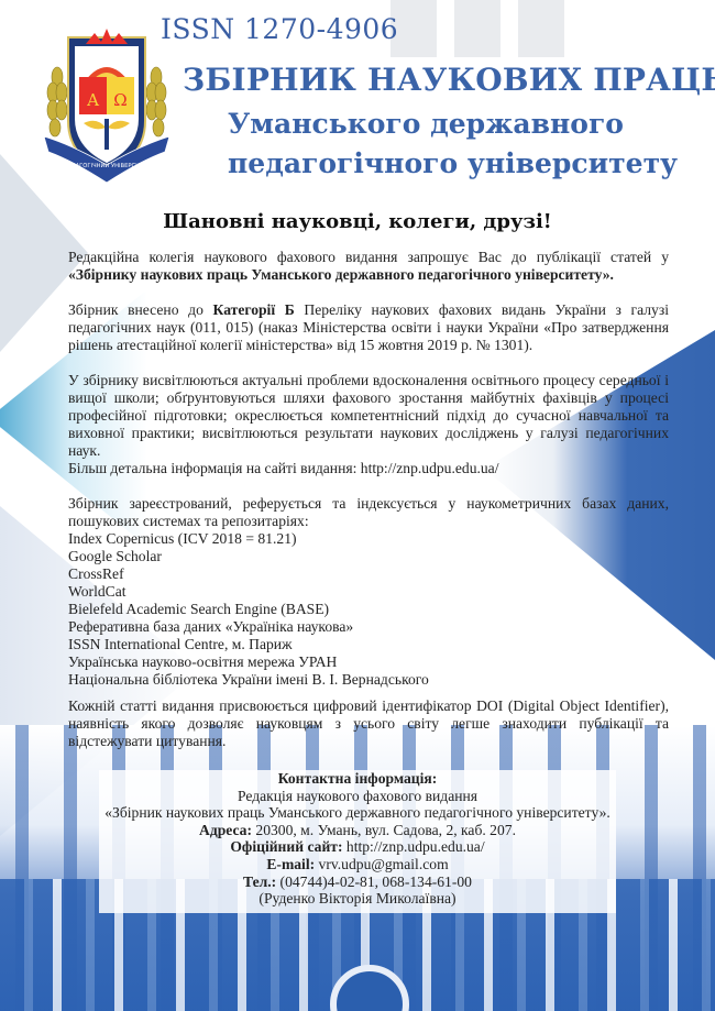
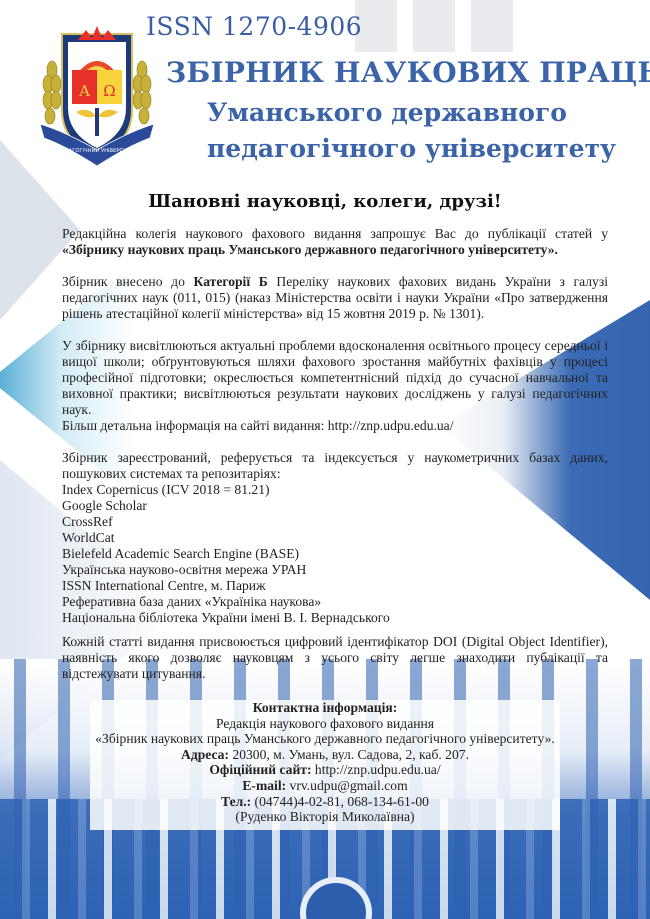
  А
  Ω
  ISSN 1270-4906
  ЗБІРНИК НАУКОВИХ ПРАЦЬ
  Уманського державного
  педагогічного університету
  Шановні науковці, колеги, друзі!
  Редакційна колегія наукового фахового видання запрошує Вас до публікації статей у «Збірнику наукових праць Уманського державного педагогічного університету».
  Збірник внесено до Категорії Б Переліку наукових фахових видань України з галузі педагогічних наук (011, 015) (наказ Міністерства освіти і науки України «Про затвердження рішень атестаційної колегії міністерства» від 15 жовтня 2019 р. № 1301).
  У збірнику висвітлюються актуальні проблеми вдосконалення освітнього процесу середньої і вищої школи; обґрунтовуються шляхи фахового зростання майбутніх фахівців у процесі професійної підготовки; окреслюється компетентнісний підхід до сучасної навчальної та виховної практики; висвітлюються результати наукових досліджень у галузі педагогічних наук.
  Більш детальна інформація на сайті видання: http://znp.udpu.edu.ua/
  Збірник зареєстрований, реферується та індексується у наукометричних базах даних, пошукових системах та репозитаріях:
  Index Copernicus (ICV 2018 = 81.21)
  Google Scholar
  CrossRef
  WorldCat
  Bielefeld Academic Search Engine (BASE)
- Реферативна база даних «Україніка наукова»
+ Українська науково-освітня мережа УРАН
  ISSN International Centre, м. Париж
- Українська науково-освітня мережа УРАН
+ Реферативна база даних «Україніка наукова»
  Національна бібліотека України імені В. І. Вернадського
  Кожній статті видання присвоюється цифровий ідентифікатор DOI (Digital Object Identifier), наявність якого дозволяє науковцям з усього світу легше знаходити публікації та відстежувати цитування.
  Контактна інформація:
  Редакція наукового фахового видання
  «Збірник наукових праць Уманського державного педагогічного університету».
  Адреса: 20300, м. Умань, вул. Садова, 2, каб. 207.
  Офіційний сайт: http://znp.udpu.edu.ua/
  E-mail: vrv.udpu@gmail.com
  Тел.: (04744)4-02-81, 068-134-61-00
  (Руденко Вікторія Миколаївна)
